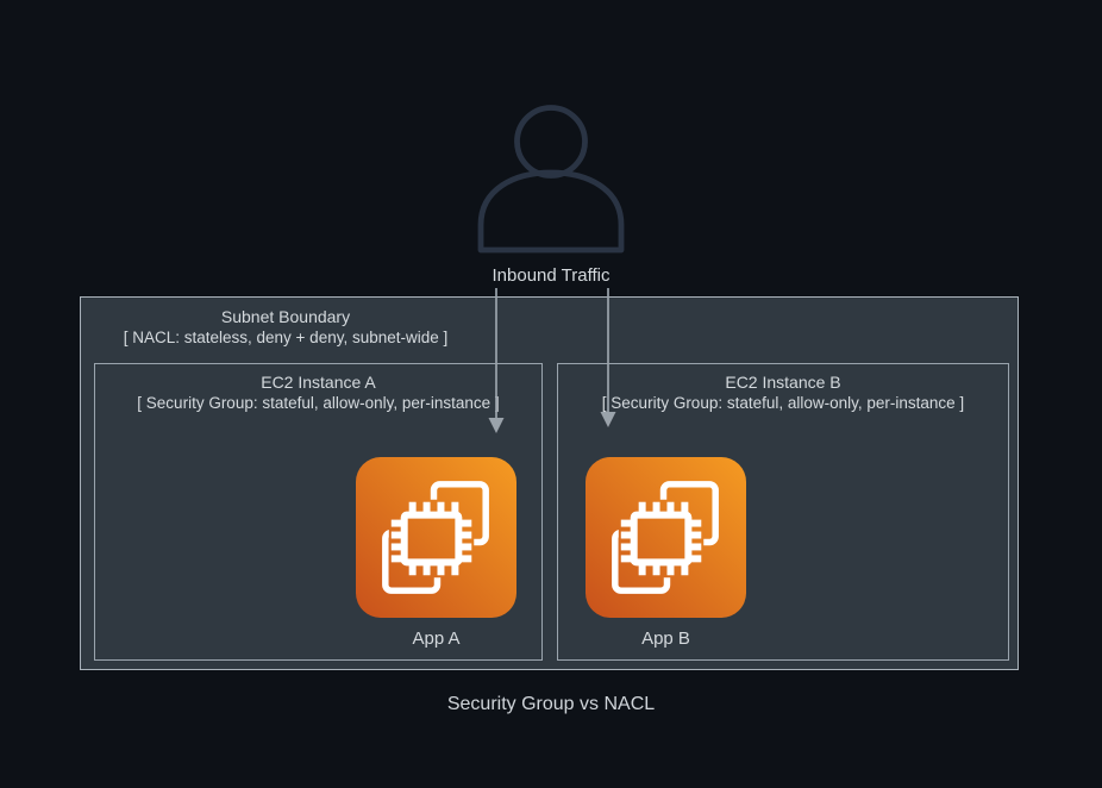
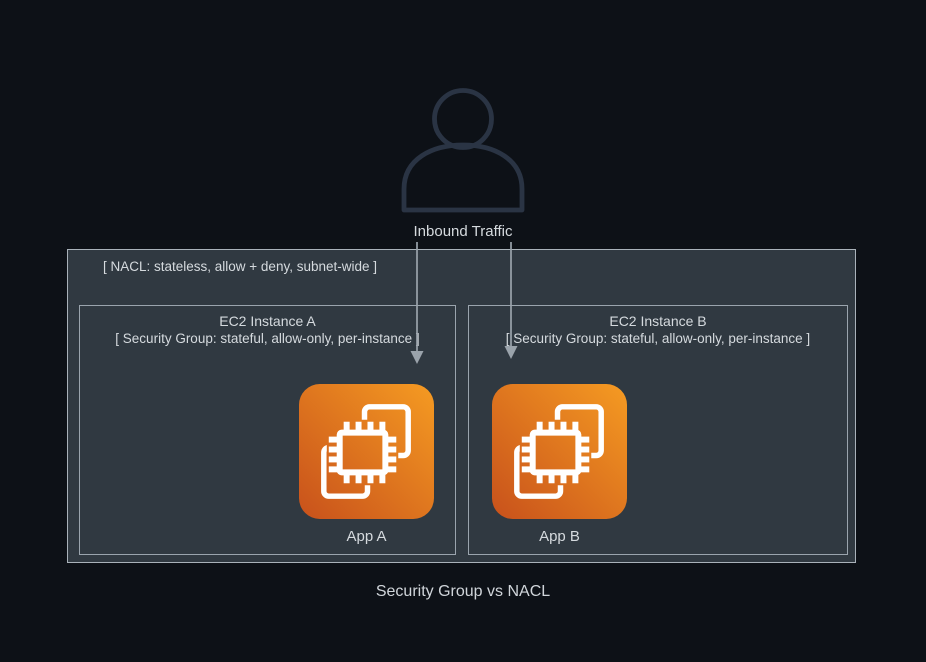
  Inbound Traffic
- Subnet Boundary
- [ NACL: stateless, deny + deny, subnet-wide ]
+ [ NACL: stateless, allow + deny, subnet-wide ]
  EC2 Instance A
  [ Security Group: stateful, allow-only, per-instance
  EC2 Instance B
  [ Security Group: stateful, allow-only, per-instance ]
  App A
  App B
  Security Group vs NACL
